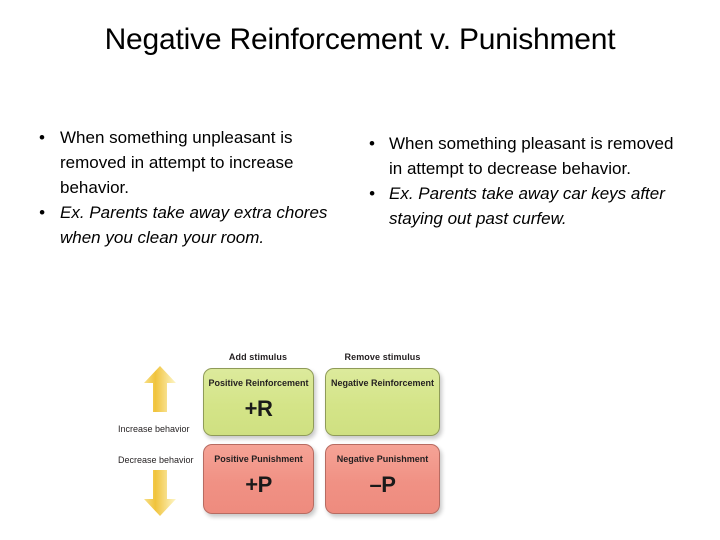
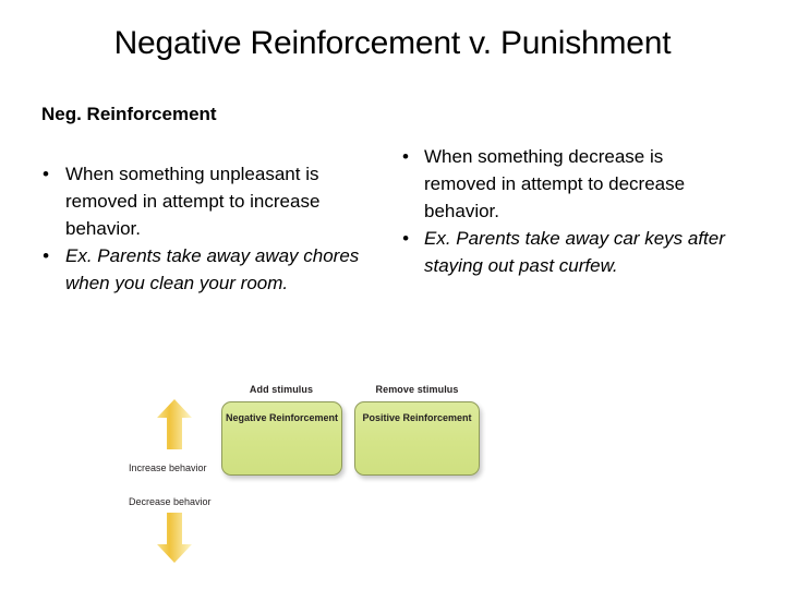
  Negative Reinforcement v. Punishment
+ Neg. Reinforcement
  •
  When something unpleasant is removed in attempt to increase behavior.
  •
- Ex. Parents take away extra chores when you clean your room.
+ Ex. Parents take away away chores when you clean your room.
  •
- When something pleasant is removed in attempt to decrease behavior.
+ When something decrease is removed in attempt to decrease behavior.
  •
  Ex. Parents take away car keys after staying out past curfew.
  Add stimulus
  Remove stimulus
  Increase behavior
  Decrease behavior
- Positive Reinforcement
+ Negative Reinforcement
- +R
- Negative Reinforcement
+ Positive Reinforcement
- Positive Punishment
- +P
- Negative Punishment
- –P
